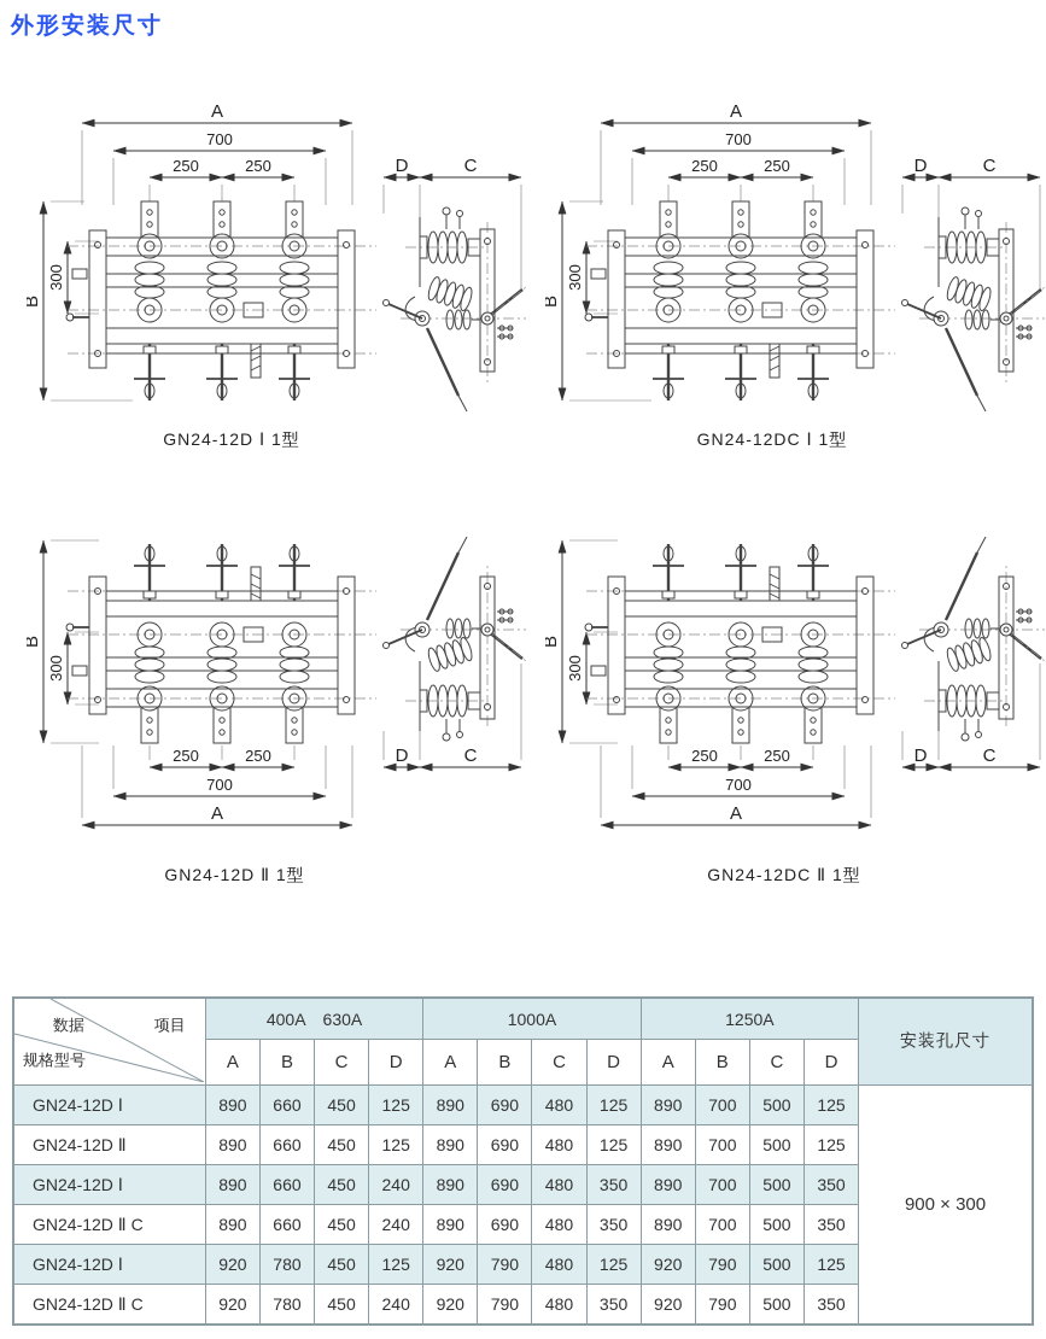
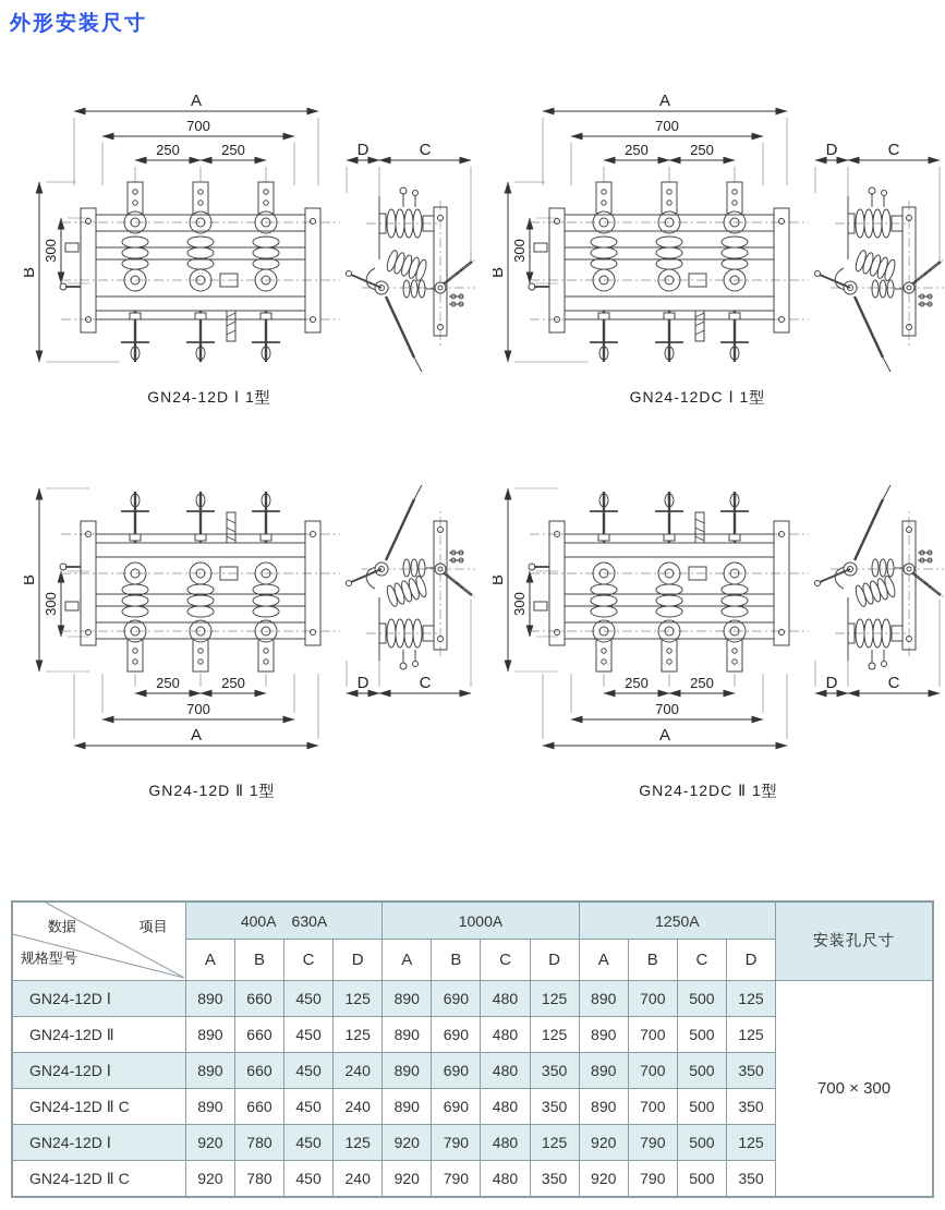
  外形安装尺寸
  GN24-12D Ⅰ 1型
  GN24-12DC Ⅰ 1型
  GN24-12D Ⅱ 1型
  GN24-12DC Ⅱ 1型
  数据 项目 规格型号	400A 630A	1000A	1250A	安装孔尺寸
  A	B	C	D	A	B	C	D	A	B	C	D
- GN24-12D Ⅰ	890	660	450	125	890	690	480	125	890	700	500	125	900 × 300
+ GN24-12D Ⅰ	890	660	450	125	890	690	480	125	890	700	500	125	700 × 300
  GN24-12D Ⅱ	890	660	450	125	890	690	480	125	890	700	500	125
  GN24-12D Ⅰ	890	660	450	240	890	690	480	350	890	700	500	350
  GN24-12D Ⅱ C	890	660	450	240	890	690	480	350	890	700	500	350
  GN24-12D Ⅰ	920	780	450	125	920	790	480	125	920	790	500	125
  GN24-12D Ⅱ C	920	780	450	240	920	790	480	350	920	790	500	350
